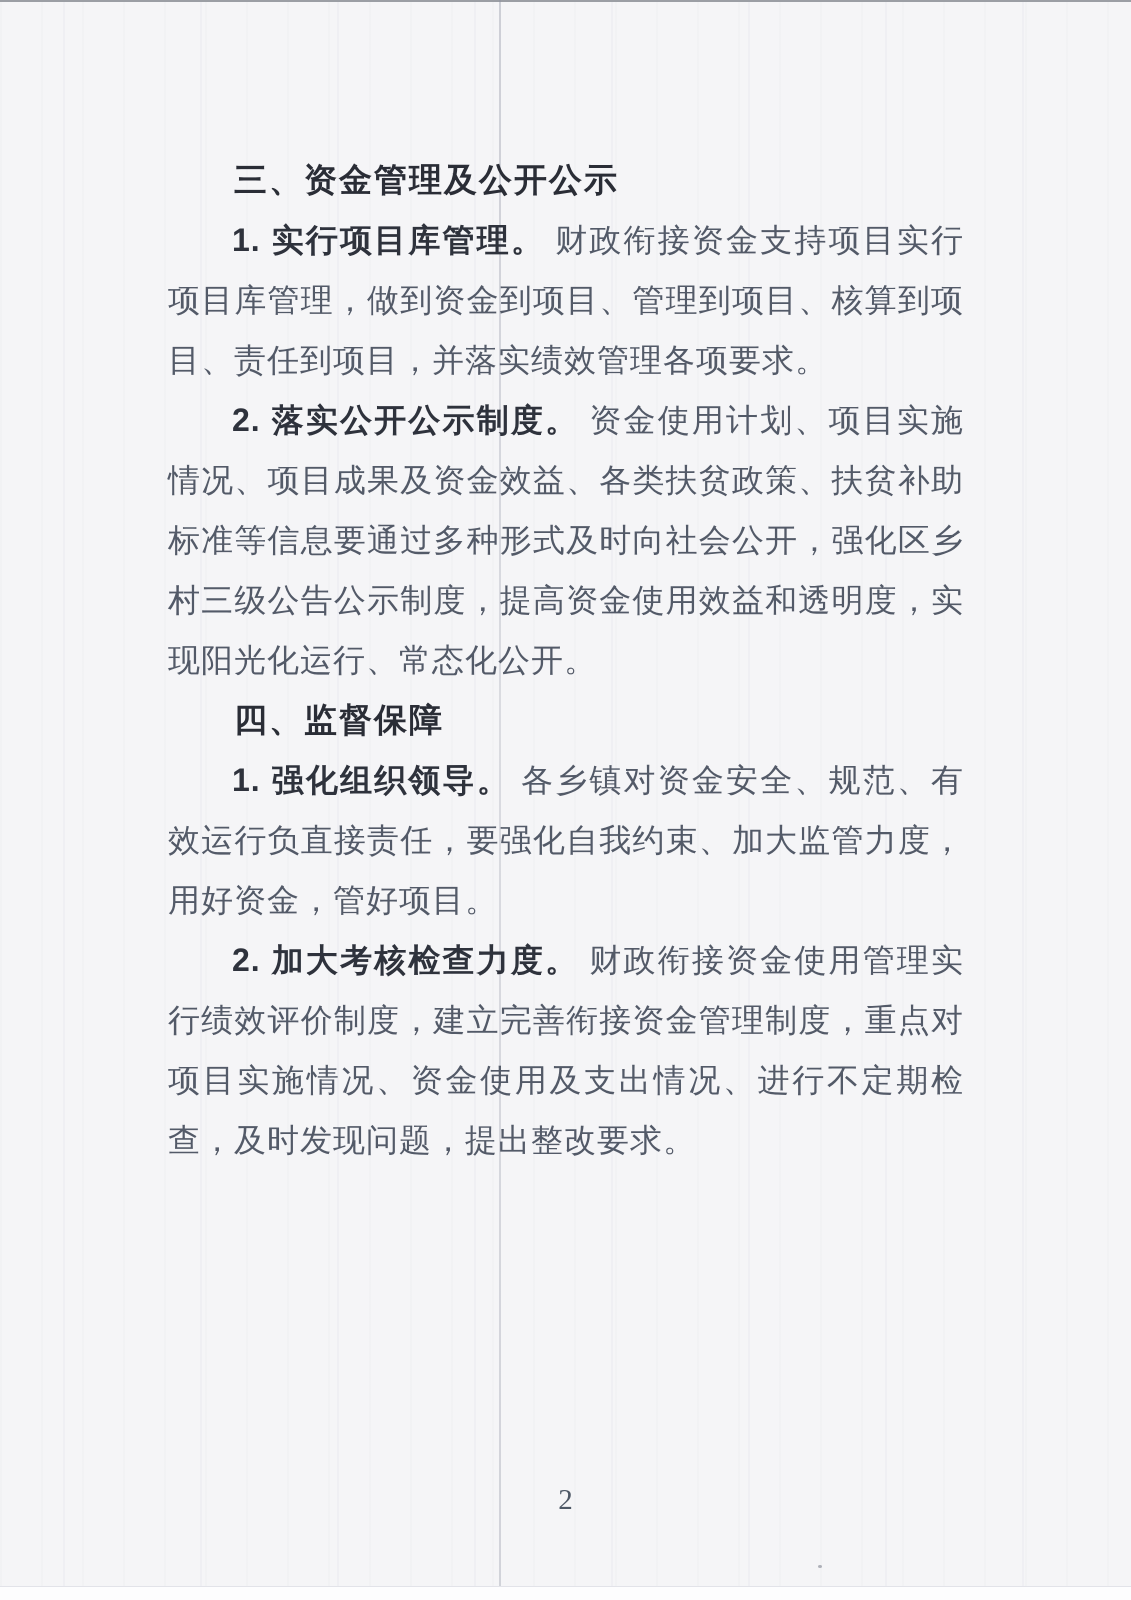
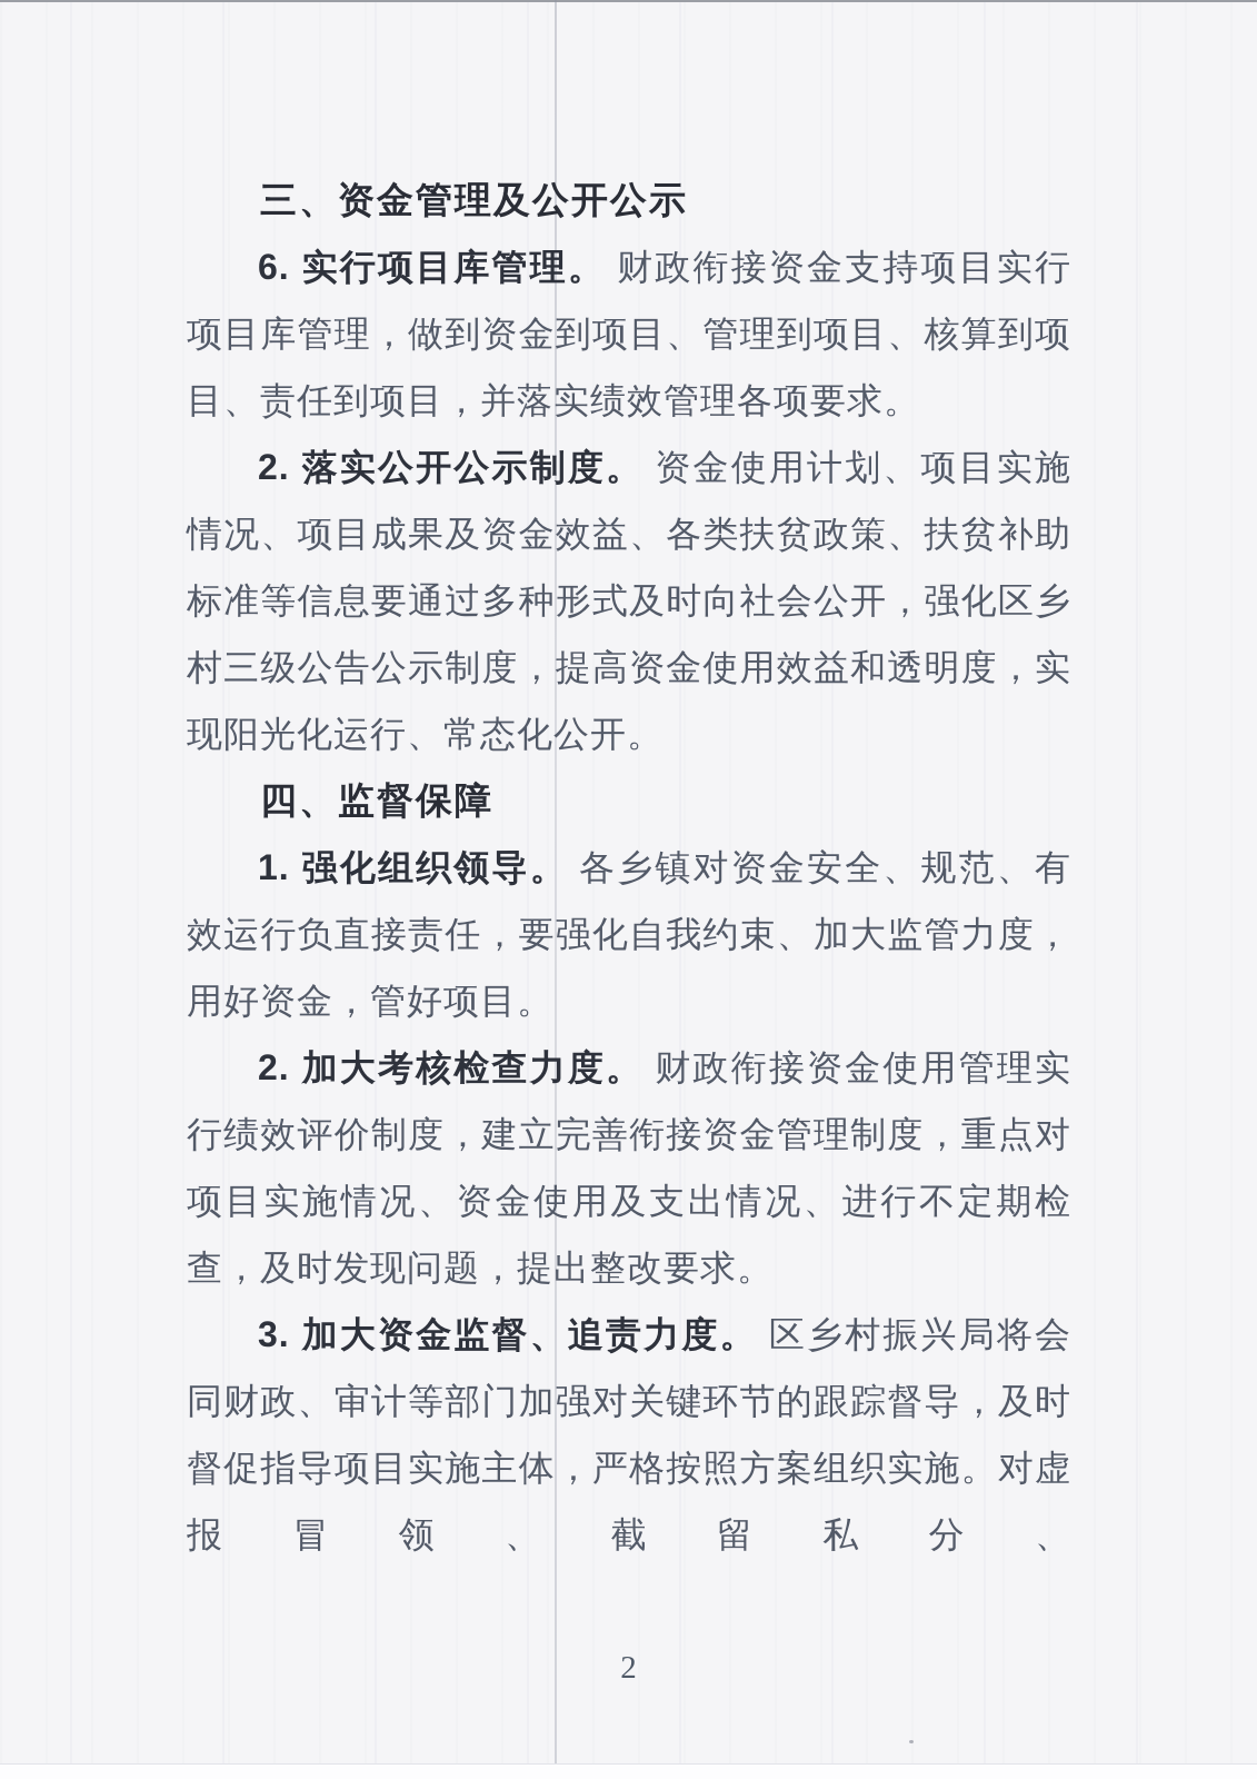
  三、资金管理及公开公示
- 1. 实行项目库管理。 财政衔接资金支持项目实行项目库管理，做到资金到项目、管理到项目、核算到项目、责任到项目，并落实绩效管理各项要求。
+ 6. 实行项目库管理。 财政衔接资金支持项目实行项目库管理，做到资金到项目、管理到项目、核算到项目、责任到项目，并落实绩效管理各项要求。
  2. 落实公开公示制度。 资金使用计划、项目实施情况、项目成果及资金效益、各类扶贫政策、扶贫补助标准等信息要通过多种形式及时向社会公开，强化区乡村三级公告公示制度，提高资金使用效益和透明度，实现阳光化运行、常态化公开。
  四、监督保障
  1. 强化组织领导。 各乡镇对资金安全、规范、有效运行负直接责任，要强化自我约束、加大监管力度，用好资金，管好项目。
  2. 加大考核检查力度。 财政衔接资金使用管理实行绩效评价制度，建立完善衔接资金管理制度，重点对项目实施情况、资金使用及支出情况、进行不定期检查，及时发现问题，提出整改要求。
+ 3. 加大资金监督、追责力度。 区乡村振兴局将会同财政、审计等部门加强对关键环节的跟踪督导，及时督促指导项目实施主体，严格按照方案组织实施。对虚报冒领、截留私分、
  2
